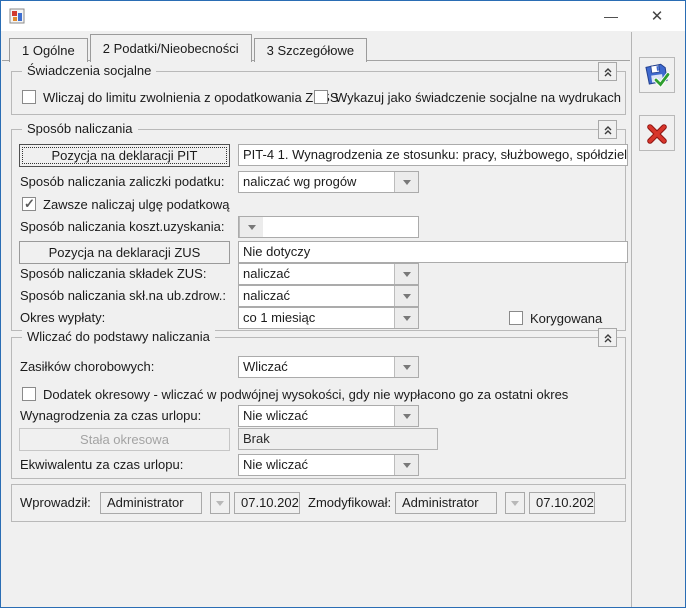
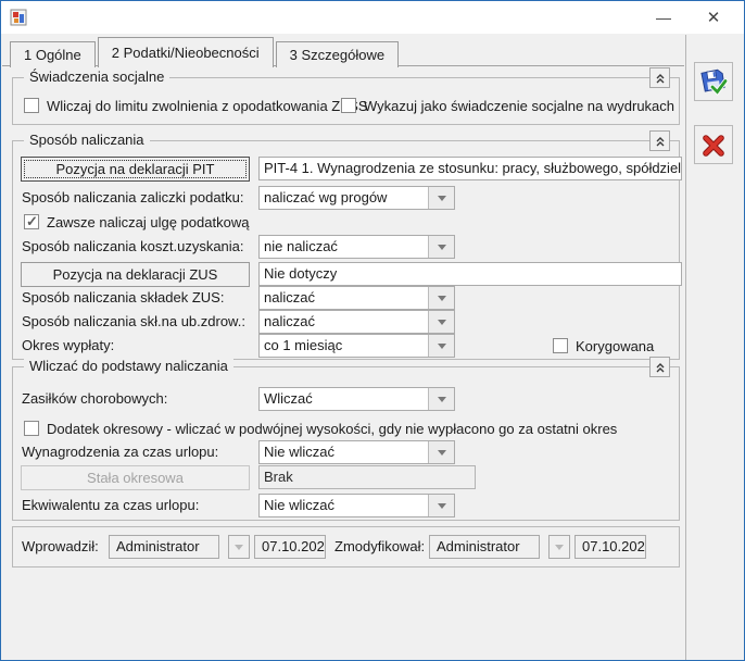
  —
  ✕
  1 Ogólne
  2 Podatki/Nieobecności
  3 Szczegółowe
  Świadczenia socjalne
  Wliczaj do limitu zwolnienia z opodatkowania ZS
  Wykazuj jako świadczenie socjalne na wydrukach
  Sposób naliczania
  Pozycja na deklaracji PIT
  PIT-4 1. Wynagrodzenia ze stosunku: pracy, służbowego, spółdziel
  Sposób naliczania zaliczki podatku:
  naliczać wg progów
  Zawsze naliczaj ulgę podatkową
  Sposób naliczania koszt.uzyskania:
+ nie naliczać
  Pozycja na deklaracji ZUS
  Nie dotyczy
  Sposób naliczania składek ZUS:
  naliczać
  Sposób naliczania skł.na ub.zdrow.:
  naliczać
  Okres wypłaty:
  co 1 miesiąc
  Korygowana
  Wliczać do podstawy naliczania
  Zasiłków chorobowych:
  Wliczać
  Dodatek okresowy - wliczać w podwójnej wysokości, gdy nie wypłacono go za ostatni okres
  Wynagrodzenia za czas urlopu:
  Nie wliczać
  Stała okresowa
  Brak
  Ekwiwalentu za czas urlopu:
  Nie wliczać
  Wprowadził:
  Administrator
  07.10.202
  Zmodyfikował:
  Administrator
  07.10.202
